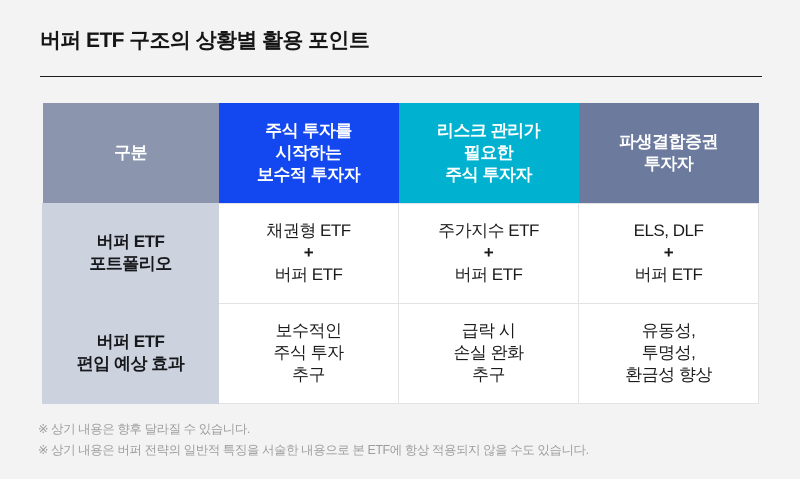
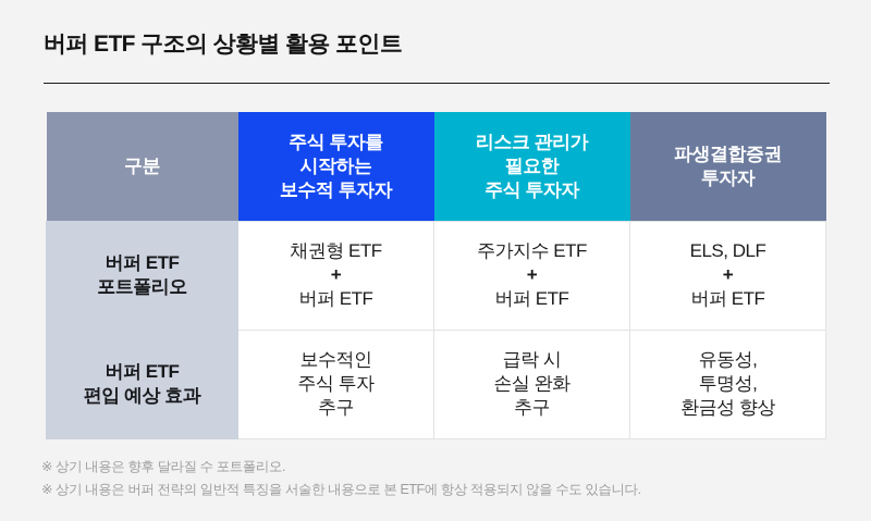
  버퍼 ETF 구조의 상황별 활용 포인트
  구분	주식 투자를 시작하는 보수적 투자자	리스크 관리가 필요한 주식 투자자	파생결합증권 투자자
  버퍼 ETF 포트폴리오	채권형 ETF + 버퍼 ETF	주가지수 ETF + 버퍼 ETF	ELS, DLF + 버퍼 ETF
  버퍼 ETF 편입 예상 효과	보수적인 주식 투자 추구	급락 시 손실 완화 추구	유동성, 투명성, 환금성 향상
- ※ 상기 내용은 향후 달라질 수 있습니다.
+ ※ 상기 내용은 향후 달라질 수 포트폴리오.
  ※ 상기 내용은 버퍼 전략의 일반적 특징을 서술한 내용으로 본 ETF에 항상 적용되지 않을 수도 있습니다.
